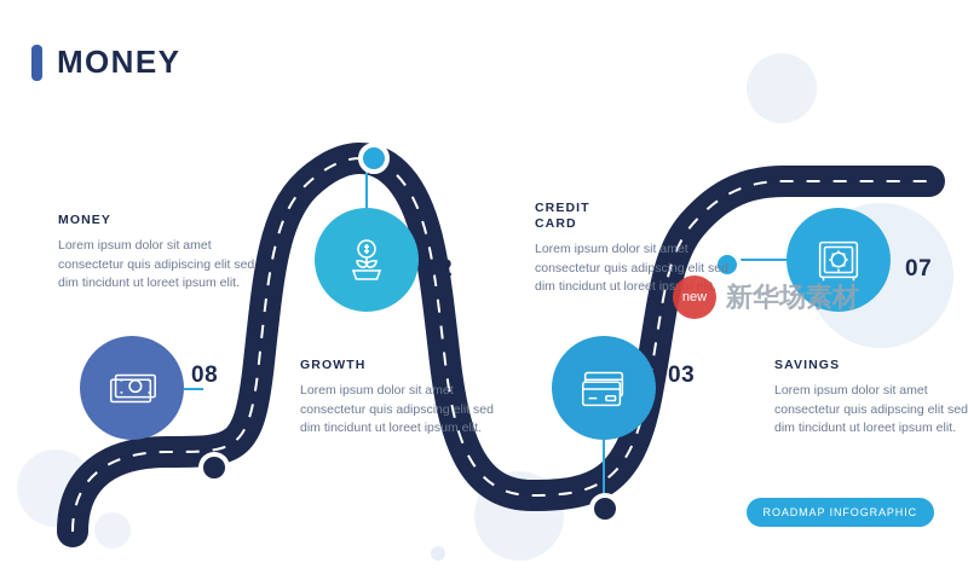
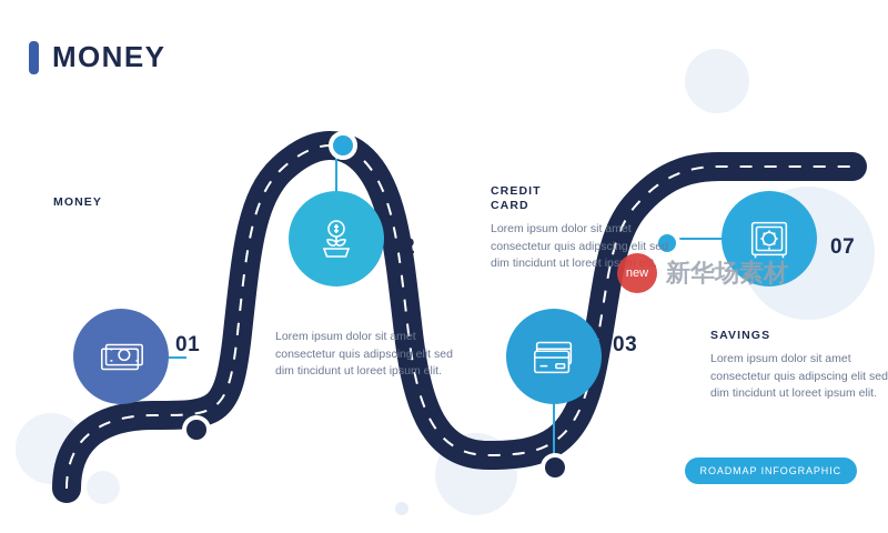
  MONEY
- 08
+ 01
  02
  03
  07
  MONEY
- Lorem ipsum dolor sit amet consectetur quis adipiscing elit sed dim tincidunt ut loreet ipsum elit.
- GROWTH
  Lorem ipsum dolor sit amet consectetur quis adipscing elit sed dim tincidunt ut loreet ipsum elit.
  CREDIT CARD
  Lorem ipsum dolor sit amet consectetur quis adipscing elit sed dim tincidunt ut loreet ips.
  SAVINGS
  Lorem ipsum dolor sit amet consectetur quis adipscing elit sed dim tincidunt ut loreet ipsum elit.
  ROADMAP INFOGRAPHIC
  new
  新华场素材
